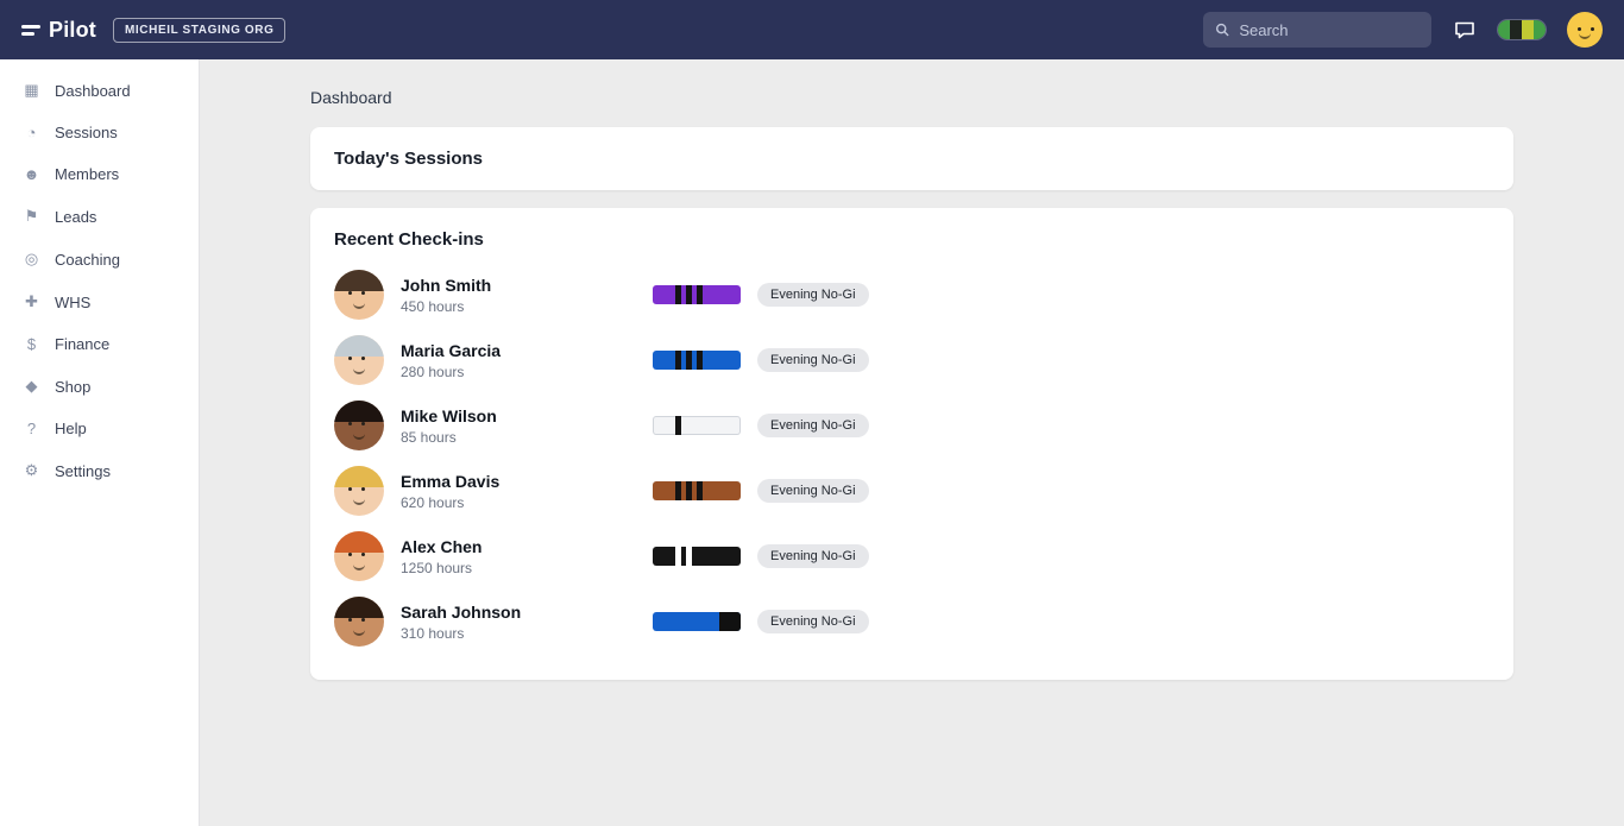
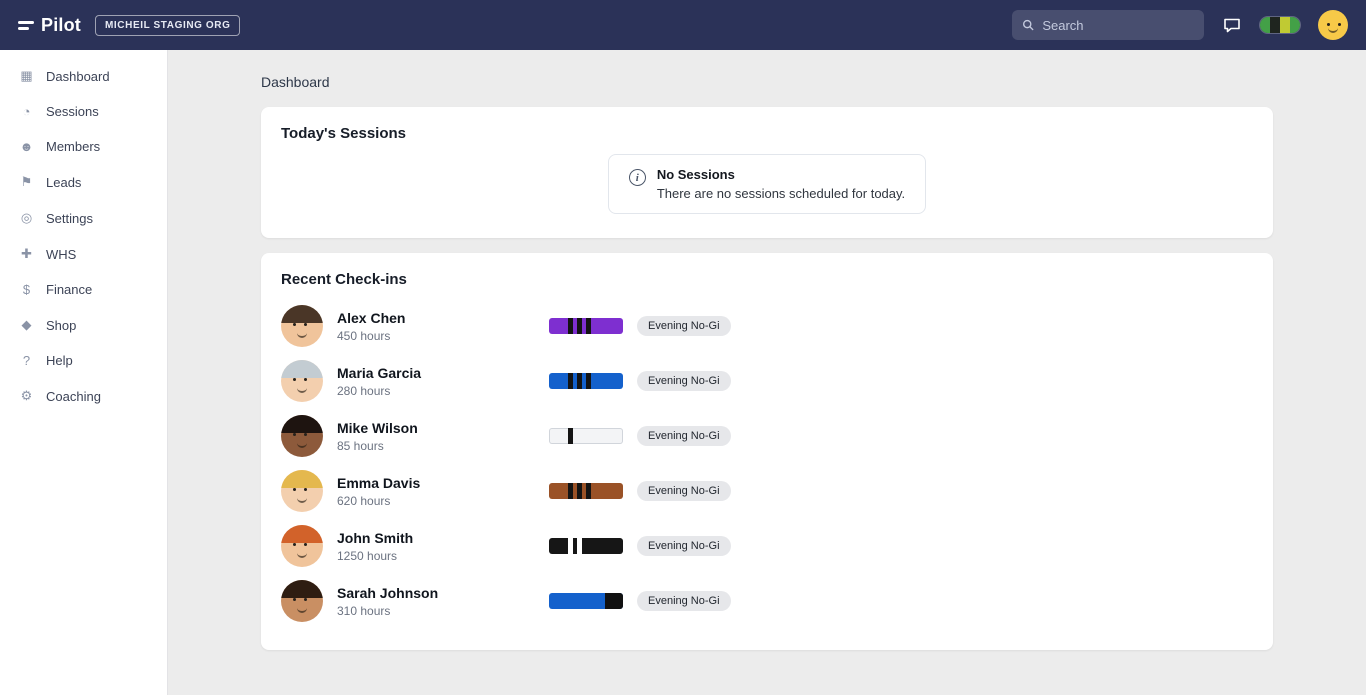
  Pilot
  MICHEIL STAGING ORG
  Search
  ▦
  Dashboard
  ◔
  Sessions
  ☻
  Members
  ⚑
  Leads
  ◎
- Coaching
+ Settings
  ✚
  WHS
  $
  Finance
  ◆
  Shop
  ?
  Help
  ⚙
- Settings
+ Coaching
  Dashboard
  Today's Sessions
+ i
+ No Sessions
+ There are no sessions scheduled for today.
  Recent Check-ins
- John Smith
+ Alex Chen
  450 hours
  Evening No-Gi
  Maria Garcia
  280 hours
  Evening No-Gi
  Mike Wilson
  85 hours
  Evening No-Gi
  Emma Davis
  620 hours
  Evening No-Gi
- Alex Chen
+ John Smith
  1250 hours
  Evening No-Gi
  Sarah Johnson
  310 hours
  Evening No-Gi
